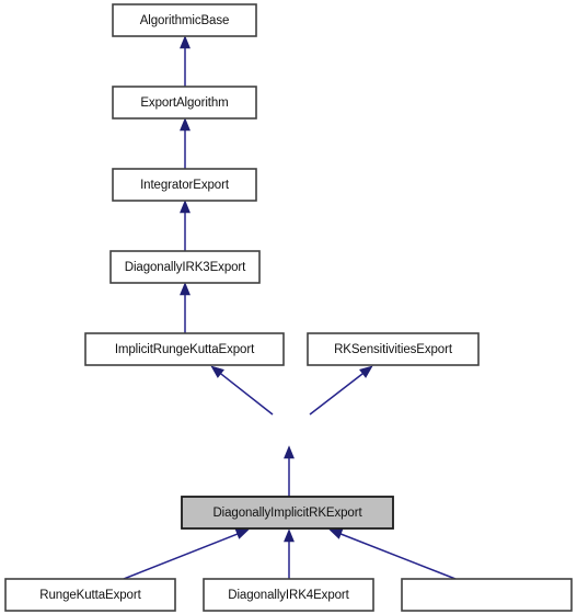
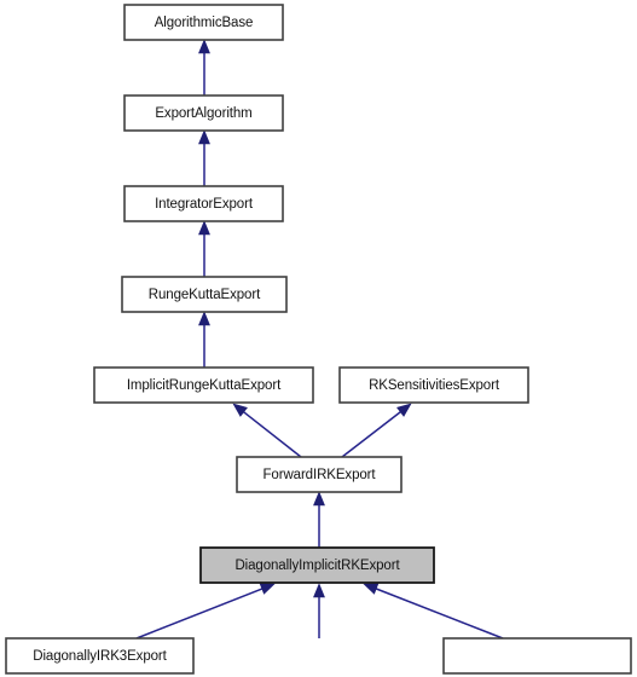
  AlgorithmicBase
  ExportAlgorithm
  IntegratorExport
- DiagonallyIRK3Export
+ RungeKuttaExport
  ImplicitRungeKuttaExport
  RKSensitivitiesExport
+ ForwardIRKExport
  DiagonallyImplicitRKExport
- RungeKuttaExport
+ DiagonallyIRK3Export
- DiagonallyIRK4Export
